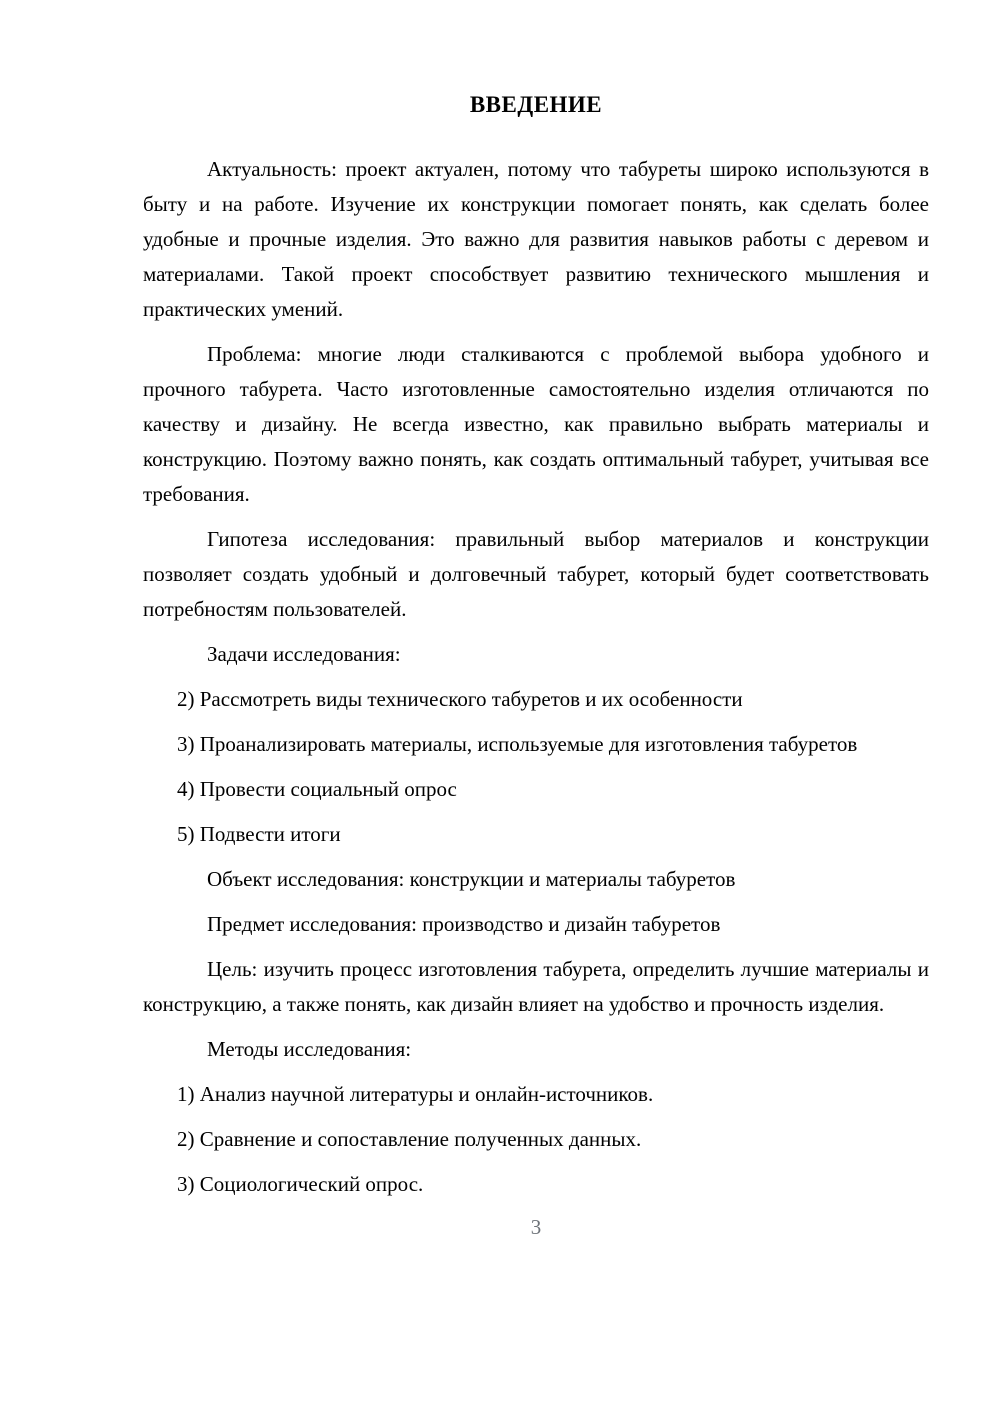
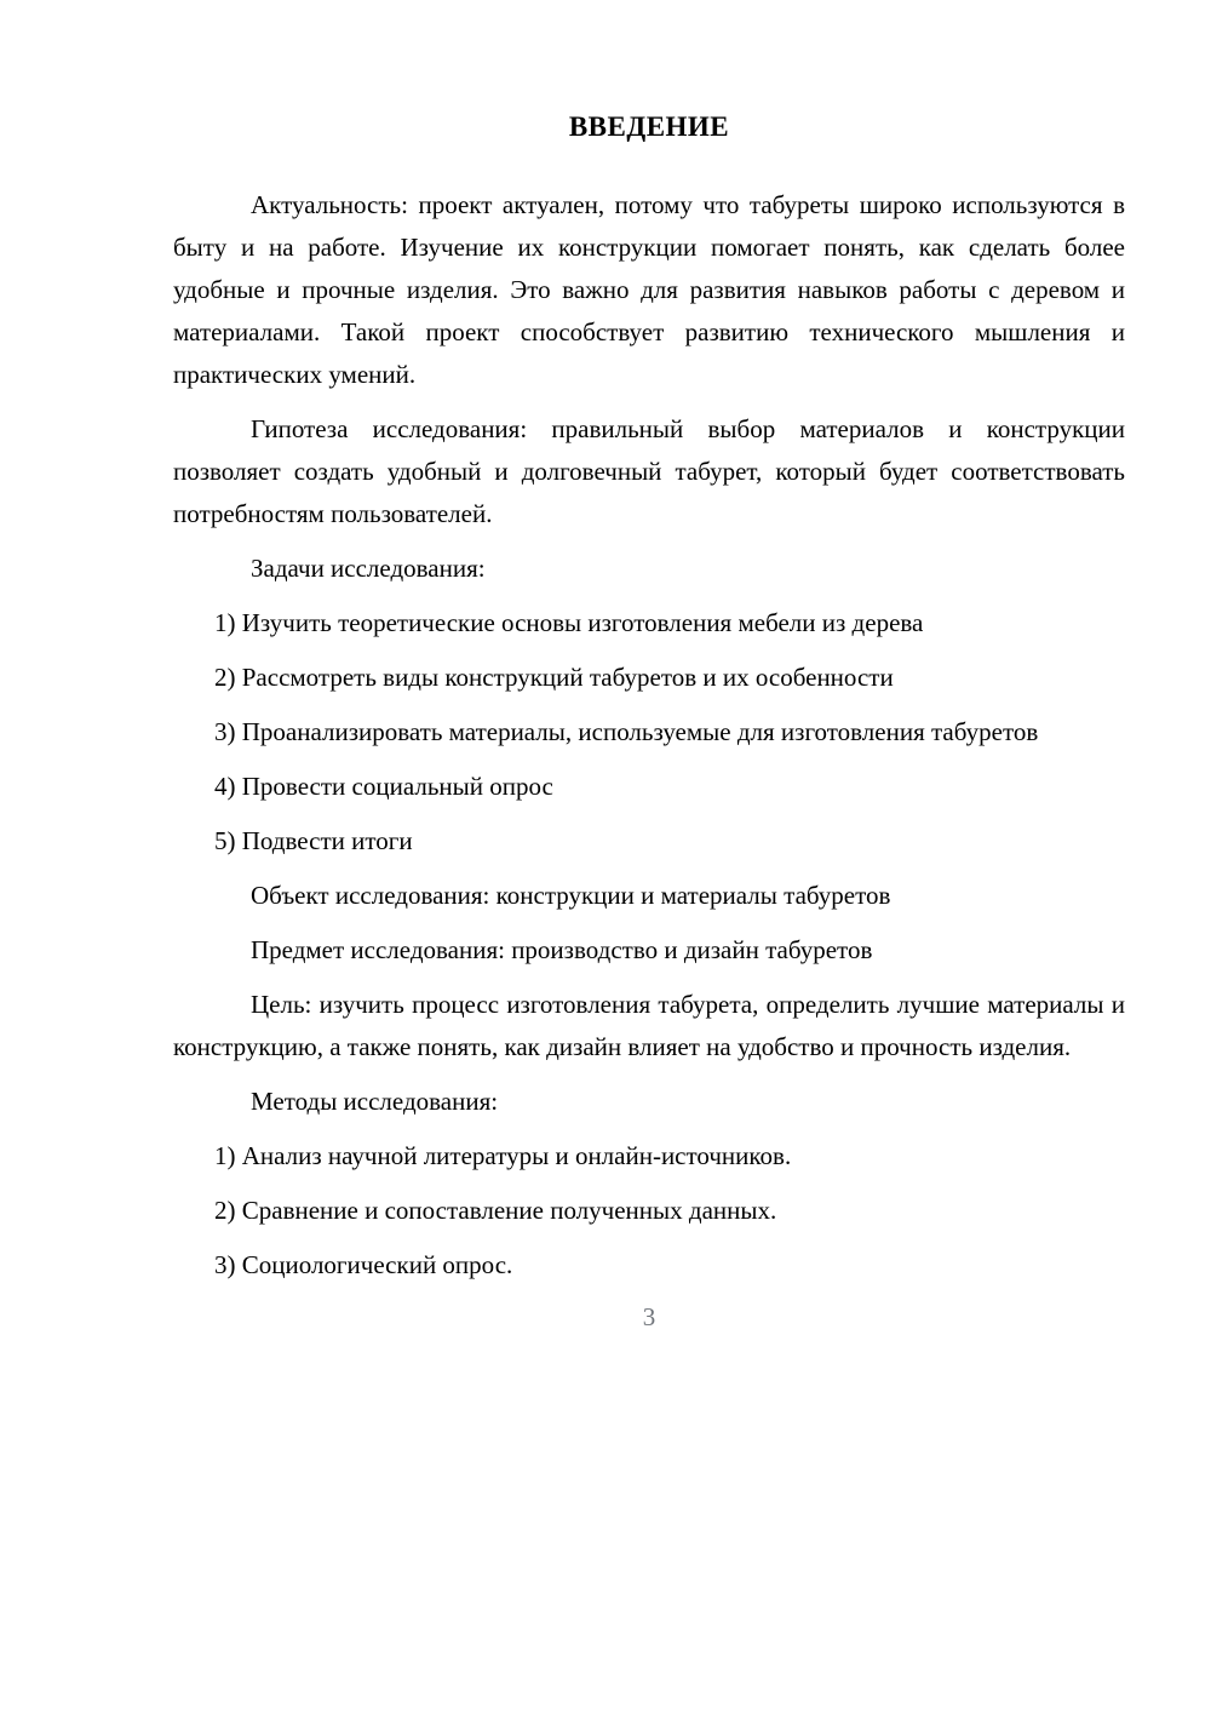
  ВВЕДЕНИЕ
  Актуальность: проект актуален, потому что табуреты широко используются в быту и на работе. Изучение их конструкции помогает понять, как сделать более удобные и прочные изделия. Это важно для развития навыков работы с деревом и материалами. Такой проект способствует развитию технического мышления и практических умений.
- Проблема: многие люди сталкиваются с проблемой выбора удобного и прочного табурета. Часто изготовленные самостоятельно изделия отличаются по качеству и дизайну. Не всегда известно, как правильно выбрать материалы и конструкцию. Поэтому важно понять, как создать оптимальный табурет, учитывая все требования.
  Гипотеза исследования: правильный выбор материалов и конструкции позволяет создать удобный и долговечный табурет, который будет соответствовать потребностям пользователей.
  Задачи исследования:
+ 1) Изучить теоретические основы изготовления мебели из дерева
- 2) Рассмотреть виды технического табуретов и их особенности
+ 2) Рассмотреть виды конструкций табуретов и их особенности
  3) Проанализировать материалы, используемые для изготовления табуретов
  4) Провести социальный опрос
  5) Подвести итоги
  Объект исследования: конструкции и материалы табуретов
  Предмет исследования: производство и дизайн табуретов
  Цель: изучить процесс изготовления табурета, определить лучшие материалы и конструкцию, а также понять, как дизайн влияет на удобство и прочность изделия.
  Методы исследования:
  1) Анализ научной литературы и онлайн-источников.
  2) Сравнение и сопоставление полученных данных.
  3) Социологический опрос.
  3
